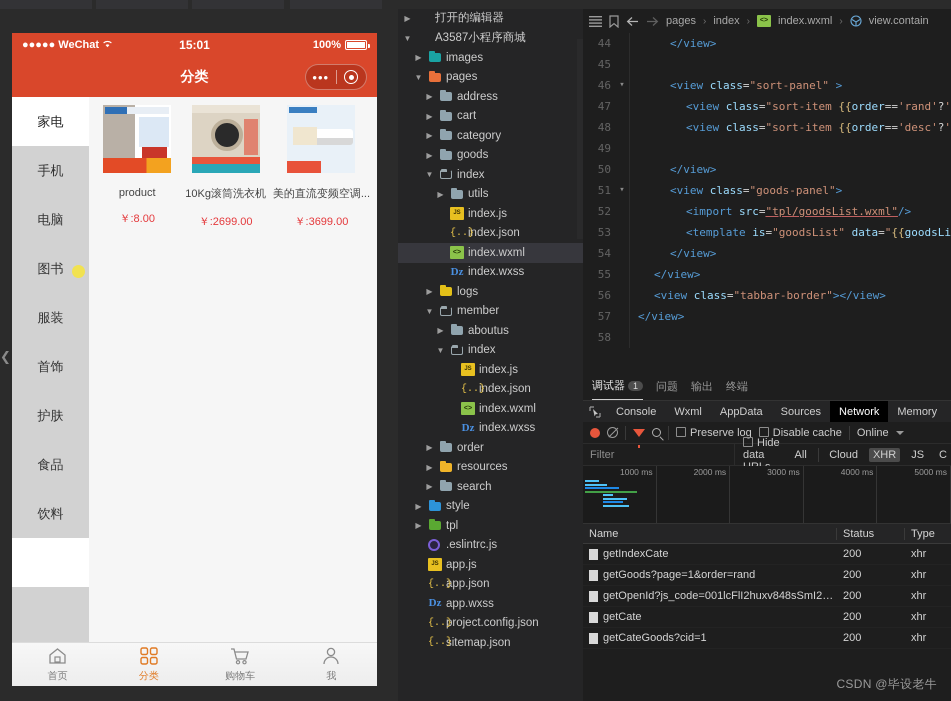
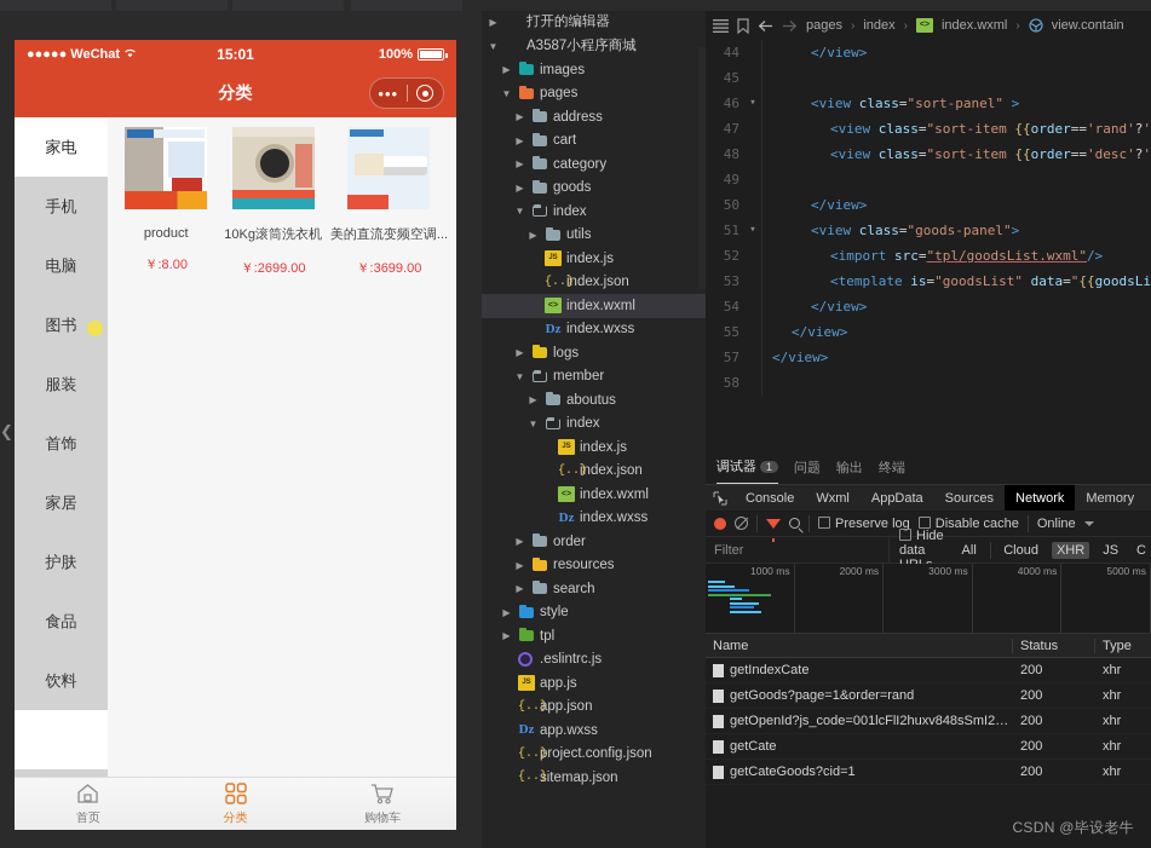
  ❮
  ●●●●● WeChat
  15:01
  100%
  分类
  •••
  家电
  手机
  电脑
  图书
  服装
  首饰
+ 家居
  护肤
  食品
  饮料
  product
  ￥:8.00
  10Kg滚筒洗衣机
  ￥:2699.00
  美的直流变频空调...
  ￥:3699.00
  首页
  分类
  购物车
- 我
  ▶
  打开的编辑器
  ▼
  A3587小程序商城
  ▶
  images
  ▼
  pages
  ▶
  address
  ▶
  cart
  ▶
  category
  ▶
  goods
  ▼
  index
  ▶
  utils
  index.js
  {..}
  index.json
  index.wxml
  ǲ
  index.wxss
  ▶
  logs
  ▼
  member
  ▶
  aboutus
  ▼
  index
  index.js
  {..}
  index.json
  index.wxml
  ǲ
  index.wxss
  ▶
  order
  ▶
  resources
  ▶
  search
  ▶
  style
  ▶
  tpl
  .eslintrc.js
  app.js
  {..}
  app.json
  ǲ
  app.wxss
  {..}
  project.config.json
  {..}
  sitemap.json
  pages
  ›
  index
  ›
  index.wxml
  ›
  view.contain
  44
  </view>
  45
  46
  ▾
  <view class="sort-panel" >
  47
  <view class="sort-item {{order=='rand'?'
  48
  <view class="sort-item {{order=='desc'?'
  49
  50
  </view>
  51
  ▾
  <view class="goods-panel">
  52
  <import src="tpl/goodsList.wxml"/>
  53
  <template is="goodsList" data="{{goodsLi
  54
  </view>
  55
  </view>
- 56
- <view class="tabbar-border"></view>
  57
  </view>
  58
  调试器 1
  问题
  输出
  终端
  Console
  Wxml
  AppData
  Sources
  Network
  Memory
  Preserve log
  Disable cache
  Online
  Filter
  All
  Cloud
  XHR
  JS
  C
  1000 ms
  2000 ms
  3000 ms
  4000 ms
  5000 ms
  Name
  Status
  Type
  getIndexCate
  200
  xhr
  getGoods?page=1&order=rand
  200
  xhr
  getOpenId?js_code=001lcFlI2huxv848sSmI2crd
  200
  xhr
  getCate
  200
  xhr
  getCateGoods?cid=1
  200
  xhr
  CSDN @毕设老牛
